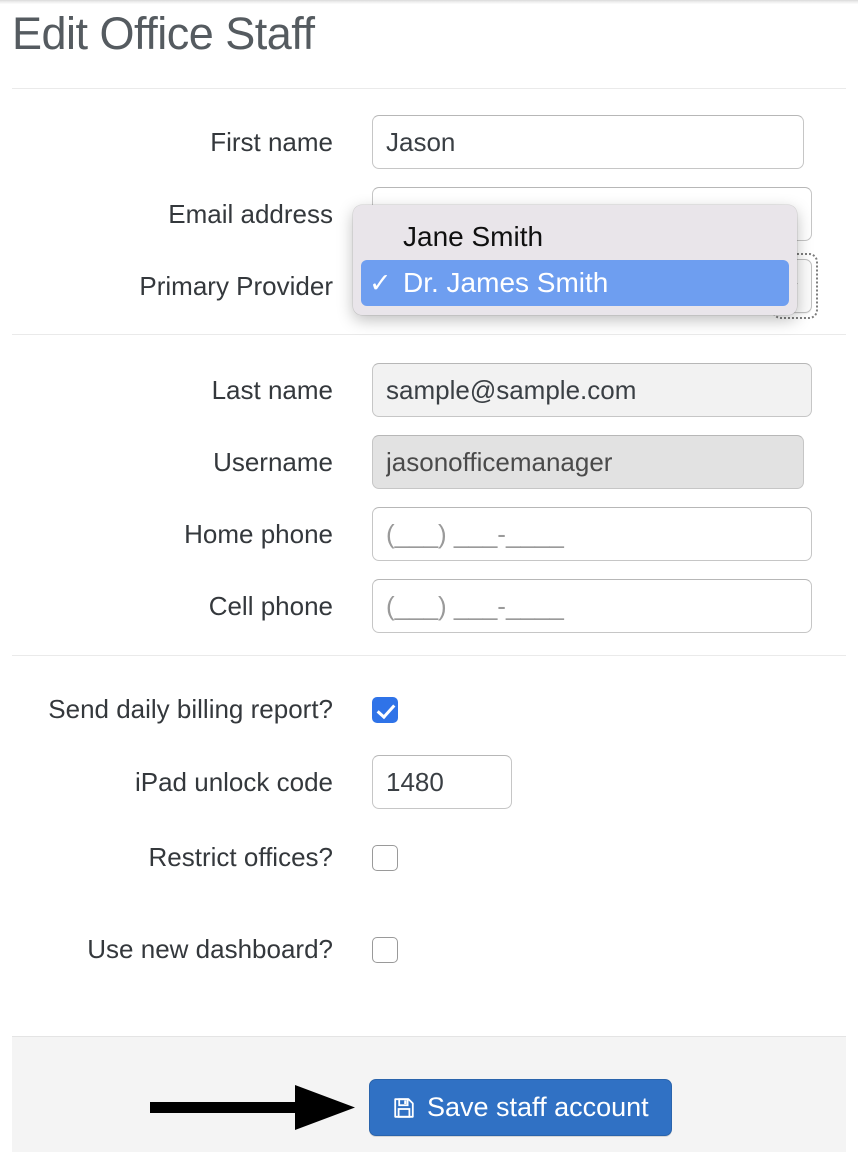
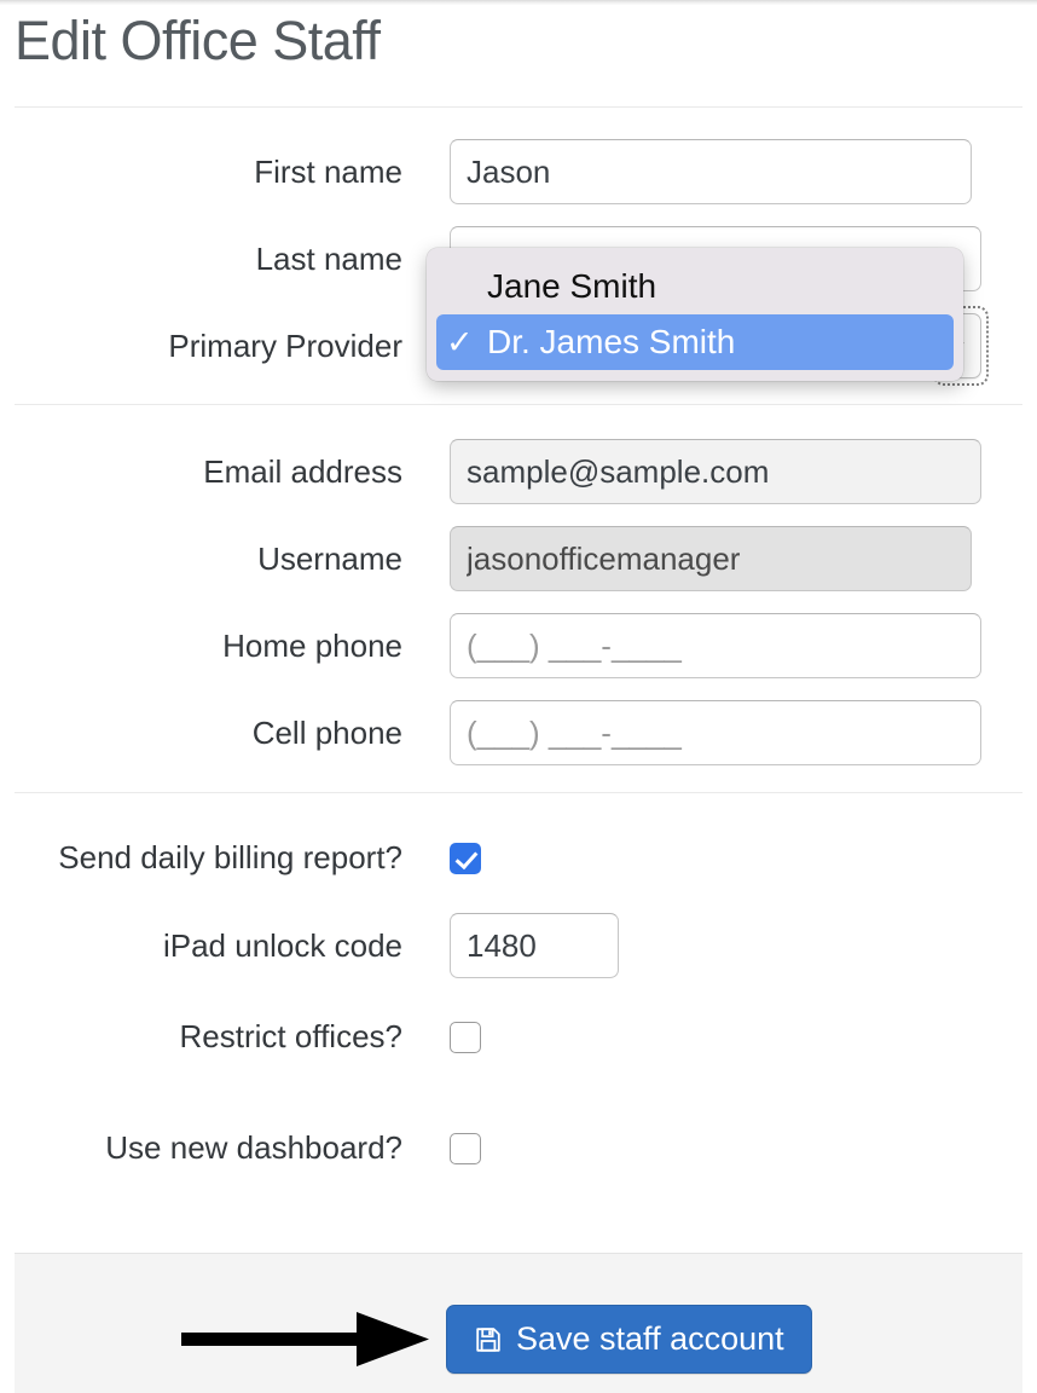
  Edit Office Staff
  First name
  Jason
- Email address
+ Last name
  Primary Provider
  Jane Smith
  ✓
  Dr. James Smith
- Last name
+ Email address
  sample@sample.com
  Username
  jasonofficemanager
  Home phone
  (___) ___-____
  Cell phone
  (___) ___-____
  Send daily billing report?
  iPad unlock code
  1480
  Restrict offices?
  Use new dashboard?
  Save staff account
